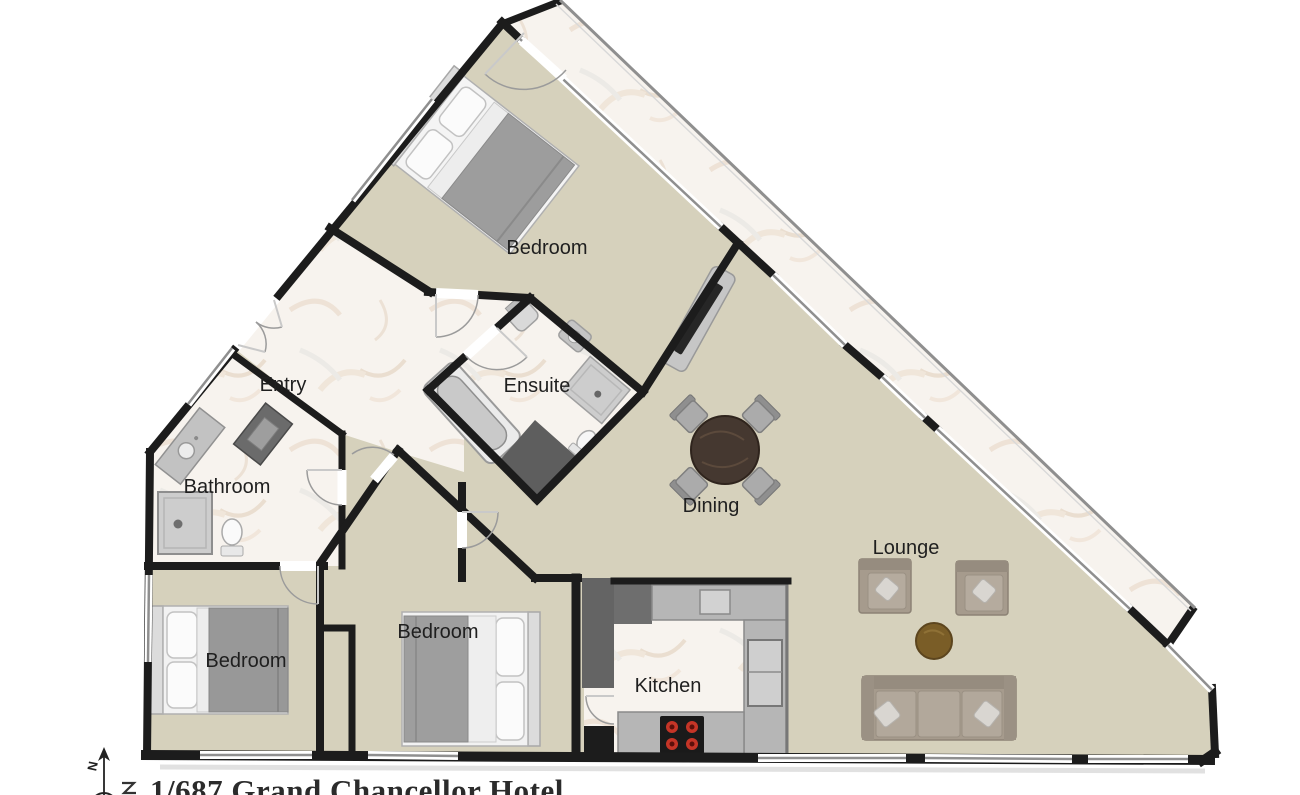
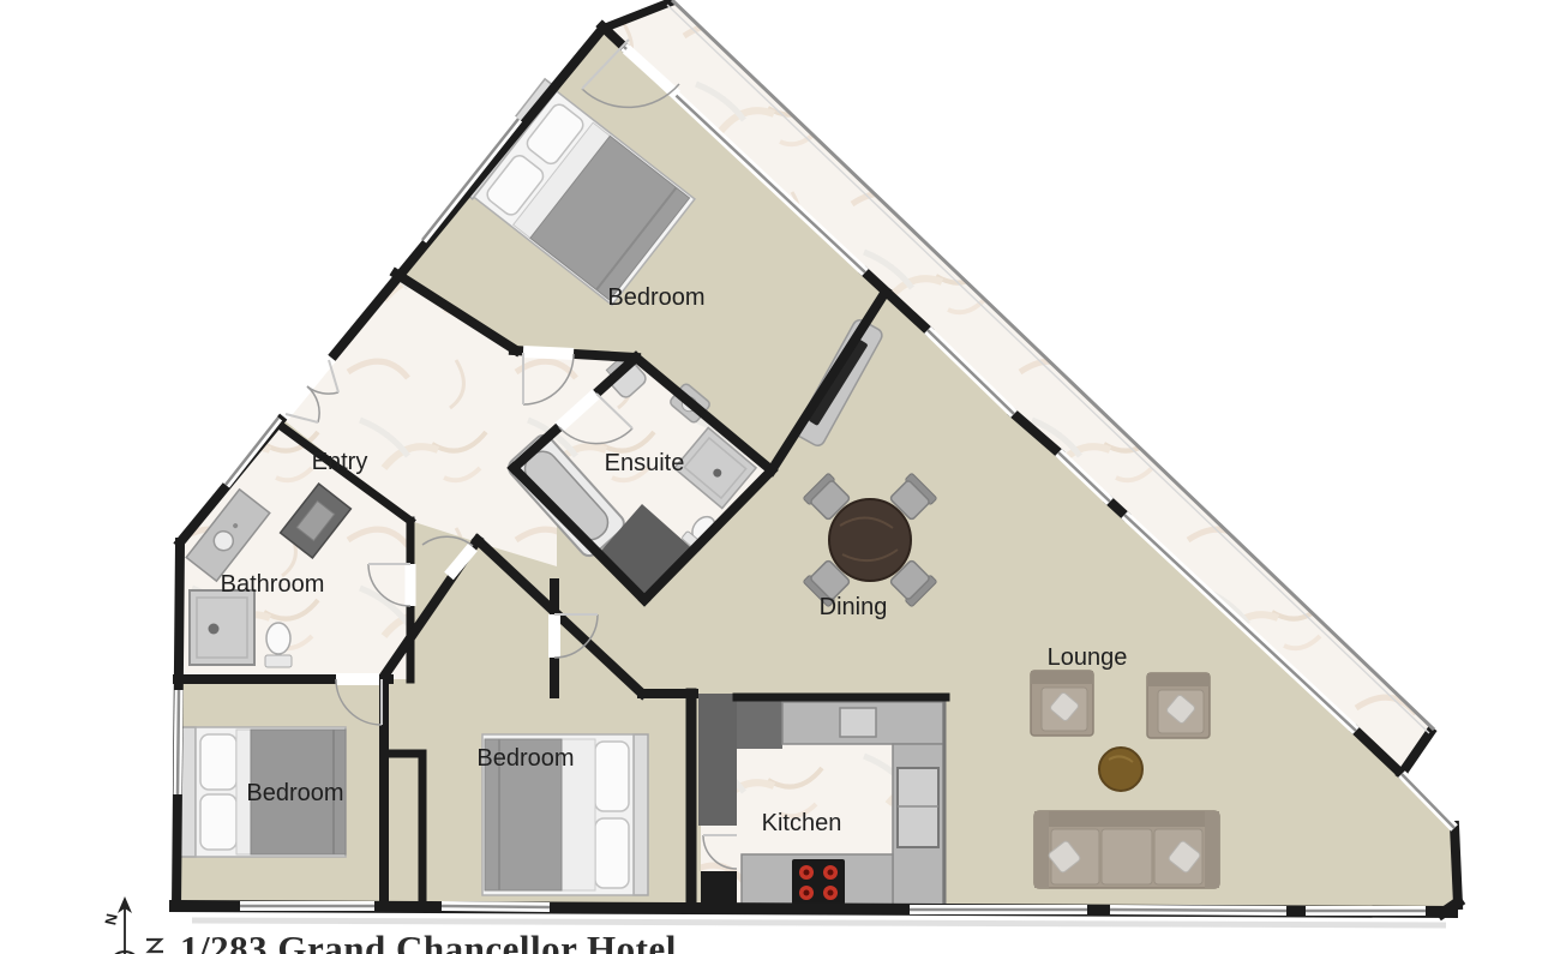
  Bedroom
  Ensuite
  Entry
  Bathroom
  Bedroom
  Bedroom
  Kitchen
  Dining
  Lounge
- 1/687 Grand Chancellor Hotel
+ 1/283 Grand Chancellor Hotel
